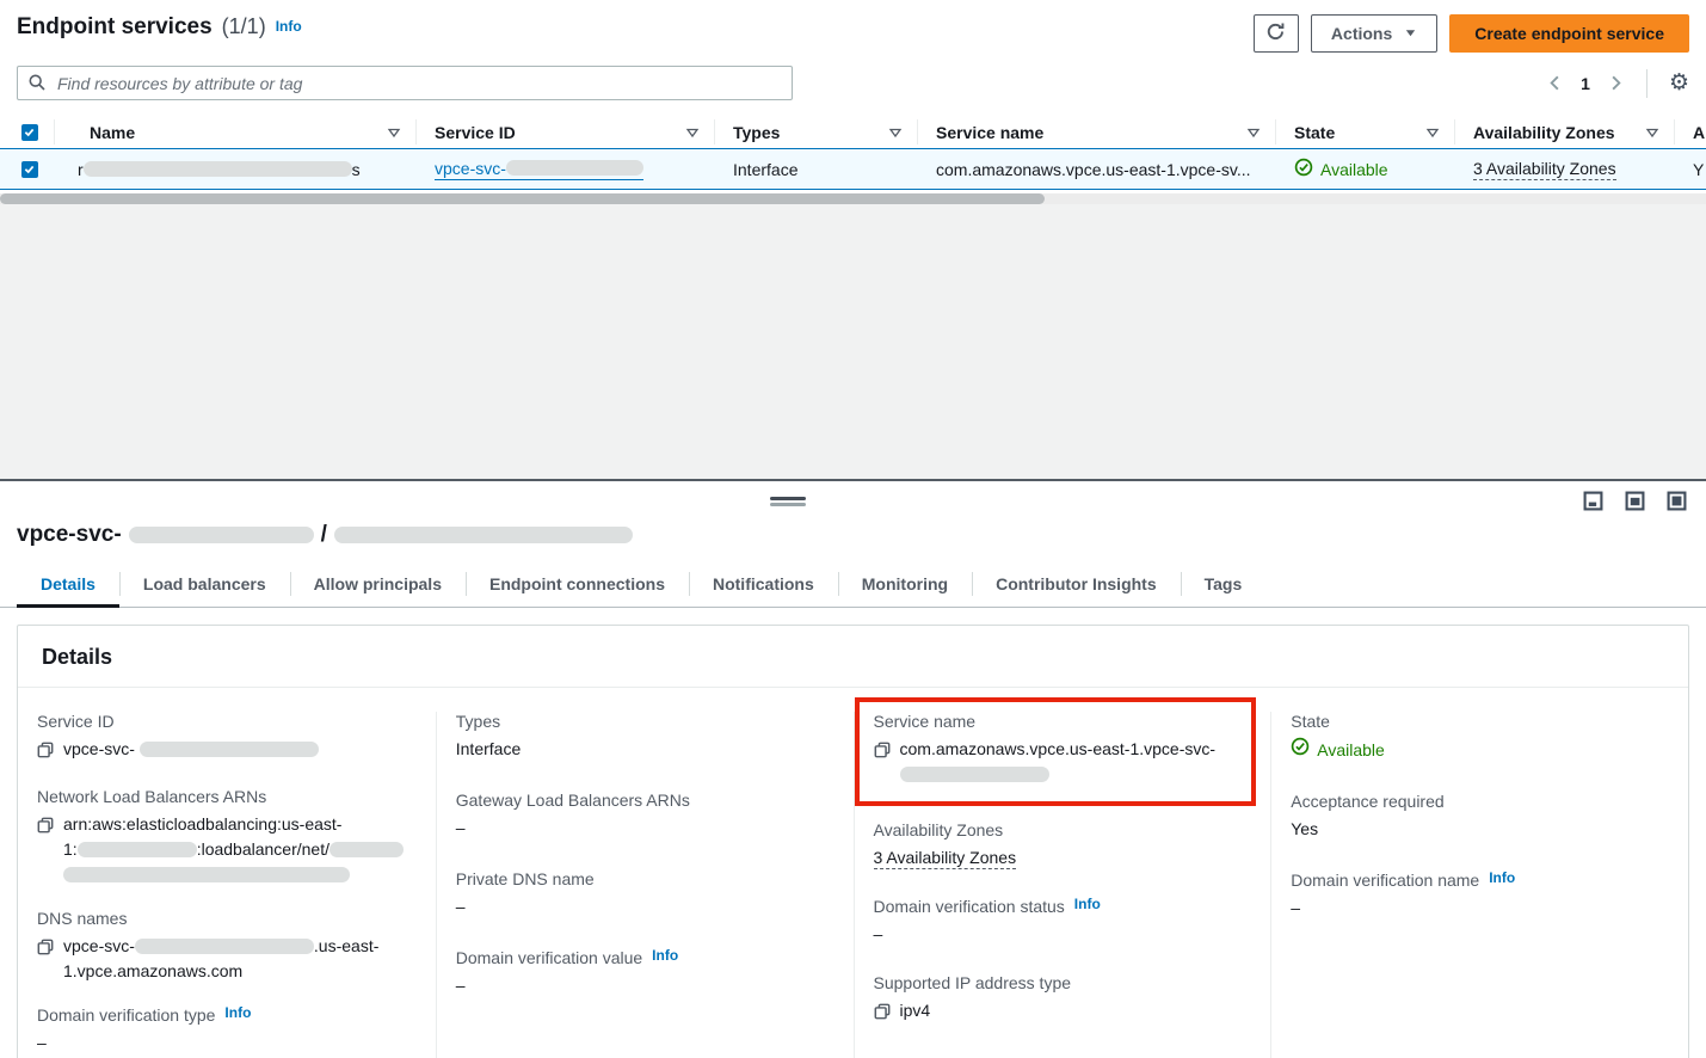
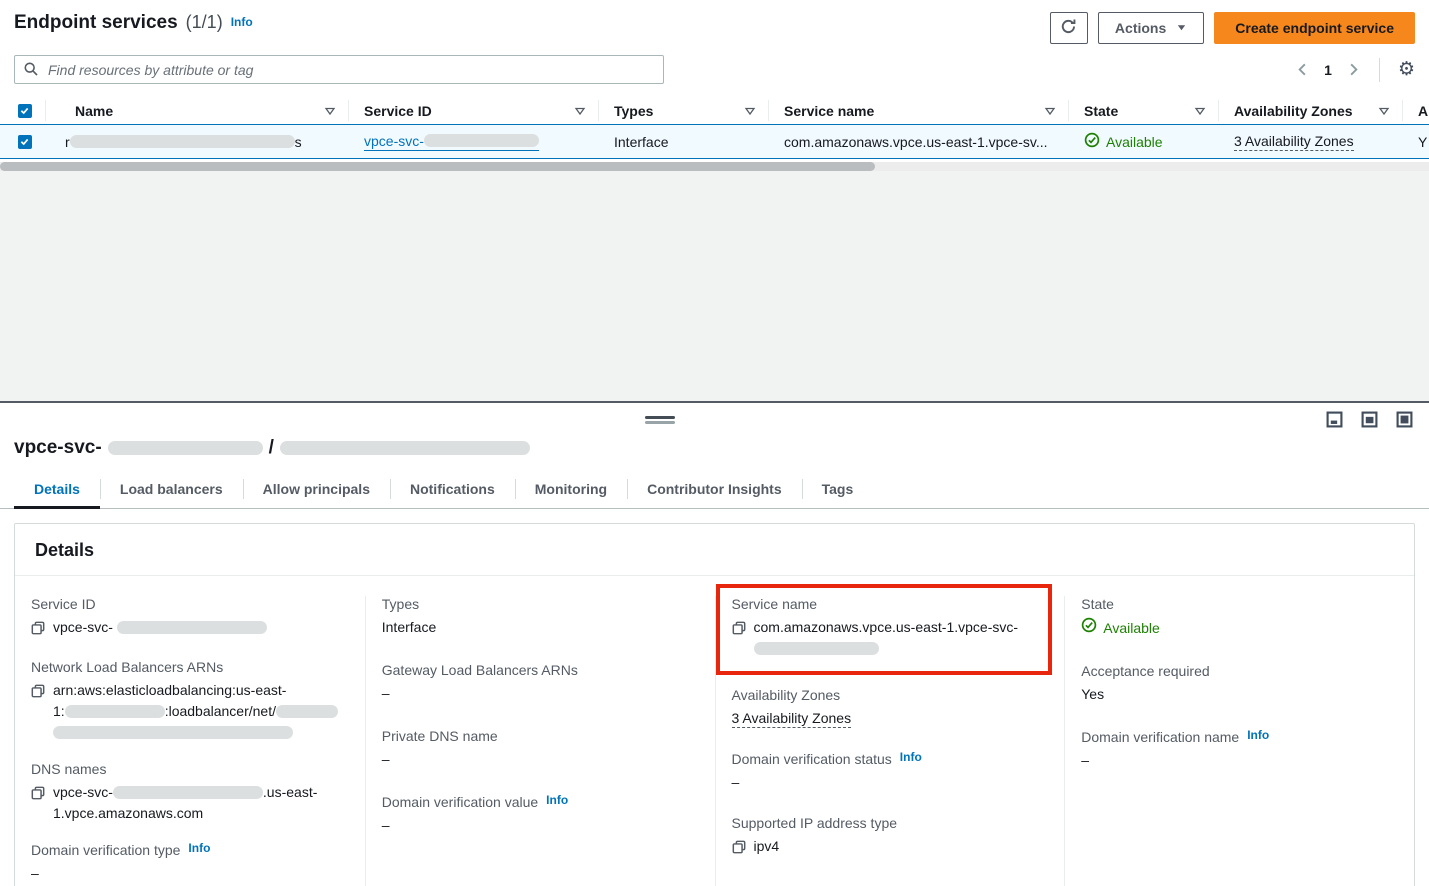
  Endpoint services
  (1/1)
  Info
  Actions
  Create endpoint service
  Find resources by attribute or tag
  1
  ⚙
  Name
  Service ID
  Types
  Service name
  State
  Availability Zones
  A
  r
  s
  vpce-svc-
  Interface
  com.amazonaws.vpce.us-east-1.vpce-sv...
  Available
  3 Availability Zones
  Y
  vpce-svc-
  /
  Details
  Load balancers
  Allow principals
- Endpoint connections
  Notifications
  Monitoring
  Contributor Insights
  Tags
  Details
  Service ID
  vpce-svc-
  Network Load Balancers ARNs
  arn:aws:elasticloadbalancing:us-east-
  1: :loadbalancer/net/
  DNS names
  vpce-svc- .us-east-
  1.vpce.amazonaws.com
  Domain verification type
  Info
  –
  Types
  Interface
  Gateway Load Balancers ARNs
  –
  Private DNS name
  –
  Domain verification value
  Info
  –
  Service name
  com.amazonaws.vpce.us-east-1.vpce-svc-
  Availability Zones
  3 Availability Zones
  Domain verification status
  Info
  –
  Supported IP address type
  ipv4
  State
  Available
  Acceptance required
  Yes
  Domain verification name
  Info
  –
